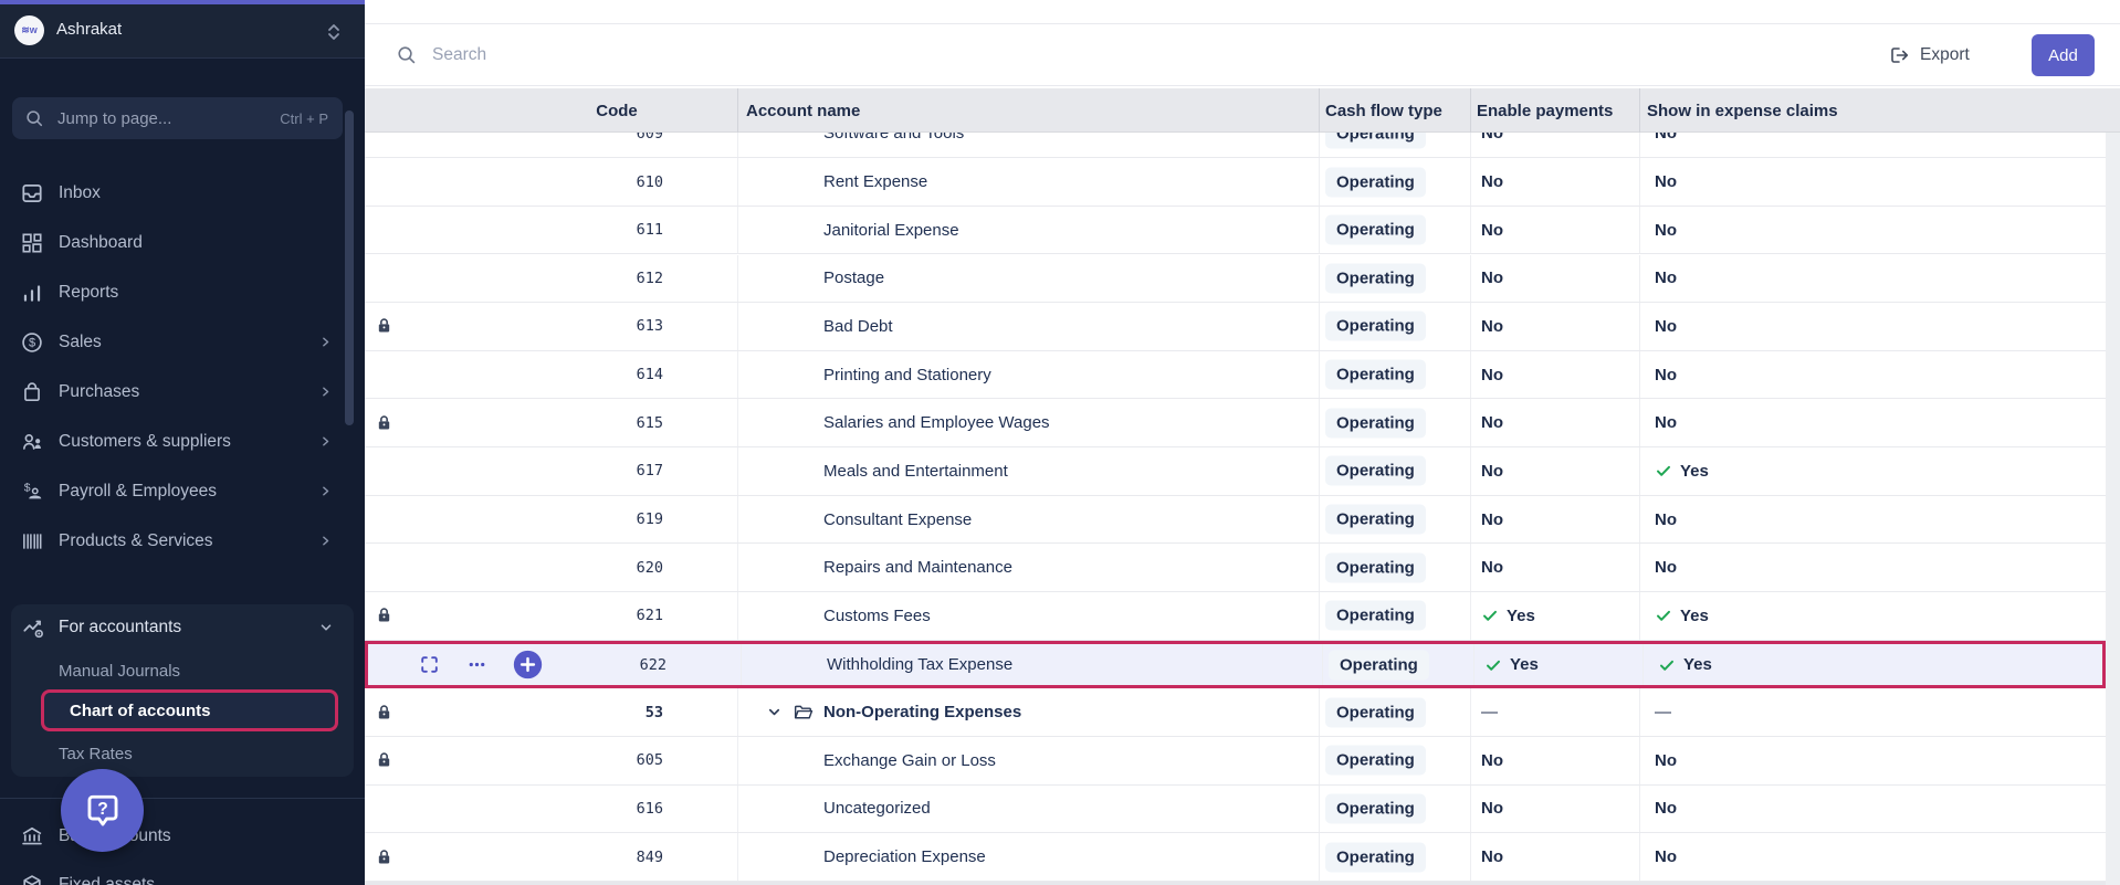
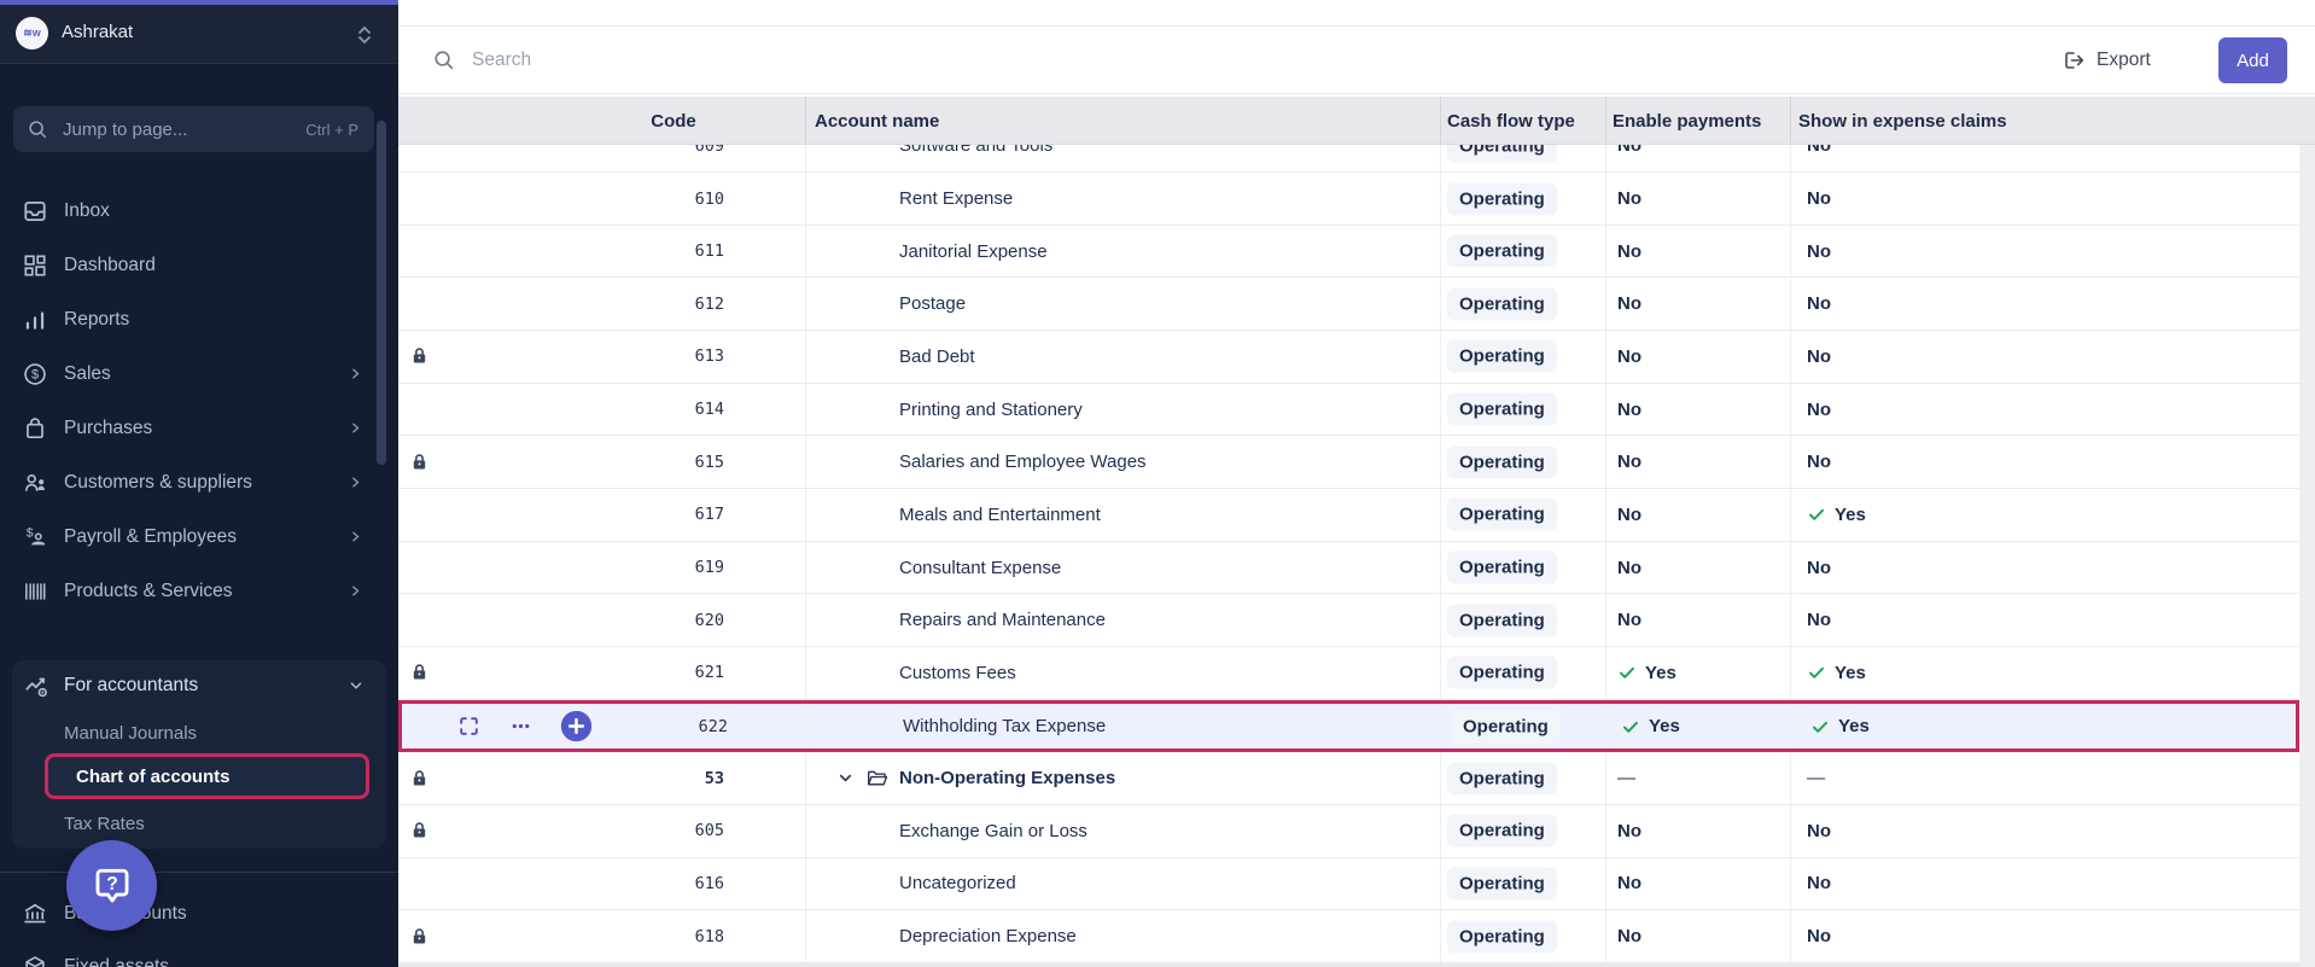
  ≋w
  Ashrakat
  Jump to page...
  Ctrl + P
  Inbox
  Dashboard
  Reports
  $
  Sales
  Purchases
  Customers & suppliers
  $
  Payroll & Employees
  Products & Services
  For accountants
  Manual Journals
  Chart of accounts
  Tax Rates
  ?
  Search
  Export
  Add
  609
  Software and Tools
  Operating
  No
  No
  610
  Rent Expense
  Operating
  No
  No
  611
  Janitorial Expense
  Operating
  No
  No
  612
  Postage
  Operating
  No
  No
  613
  Bad Debt
  Operating
  No
  No
  614
  Printing and Stationery
  Operating
  No
  No
  615
  Salaries and Employee Wages
  Operating
  No
  No
  617
  Meals and Entertainment
  Operating
  No
  Yes
  619
  Consultant Expense
  Operating
  No
  No
  620
  Repairs and Maintenance
  Operating
  No
  No
  621
  Customs Fees
  Operating
  Yes
  Yes
  622
  Withholding Tax Expense
  Operating
  Yes
  Yes
  53
  Non-Operating Expenses
  Operating
  —
  —
  605
  Exchange Gain or Loss
  Operating
  No
  No
  616
  Uncategorized
  Operating
  No
  No
- 849
+ 618
  Depreciation Expense
  Operating
  No
  No
  Code
  Account name
  Cash flow type
  Enable payments
  Show in expense claims
